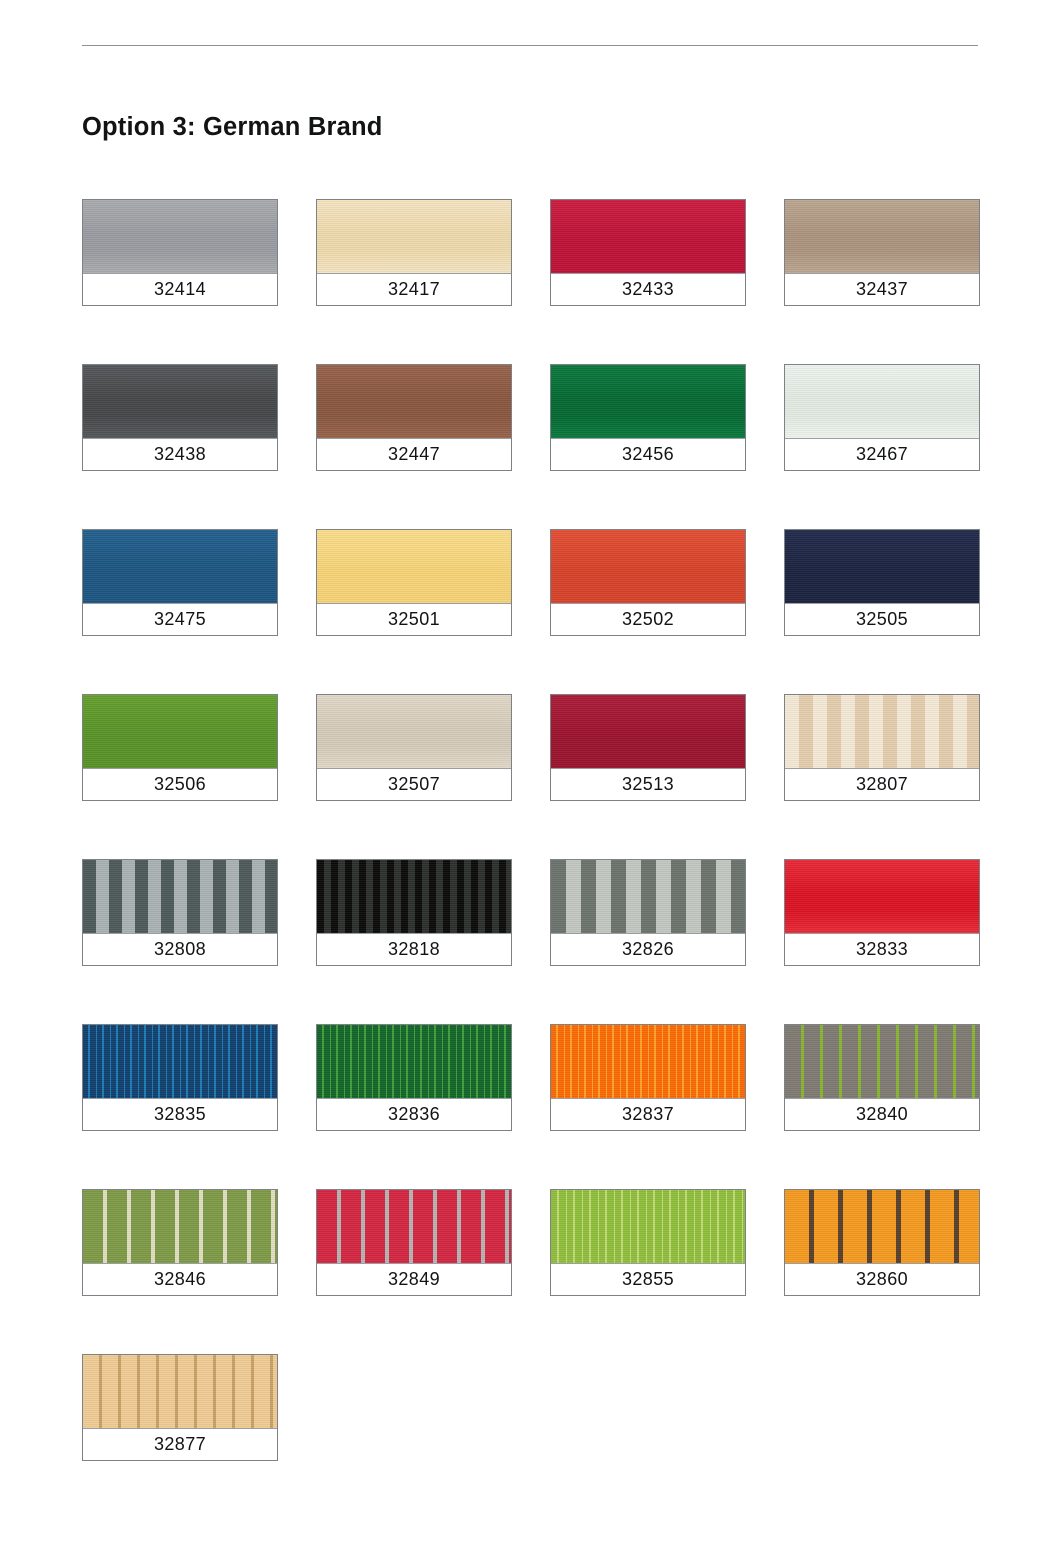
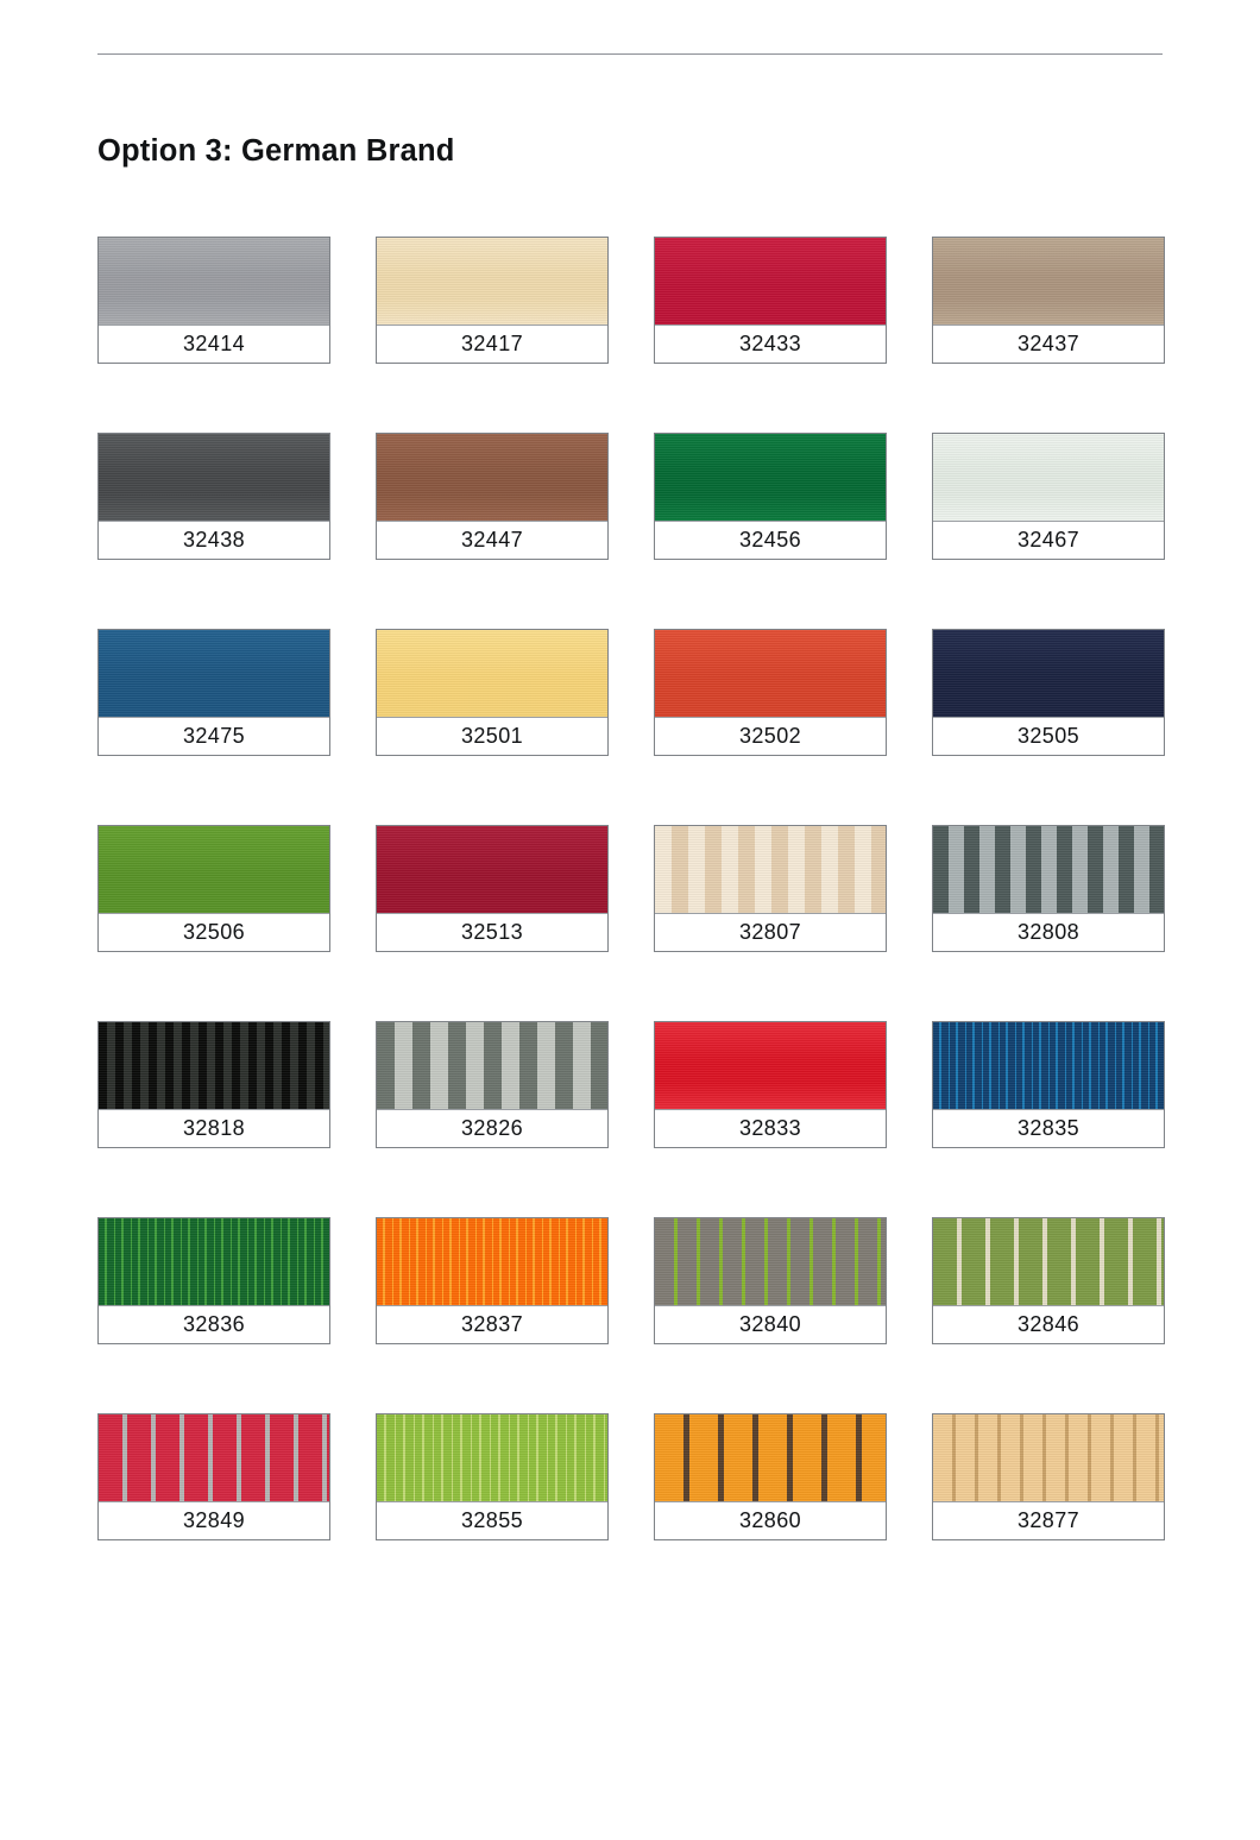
  Option 3: German Brand
  32414
  32417
  32433
  32437
  32438
  32447
  32456
  32467
  32475
  32501
  32502
  32505
  32506
- 32507
  32513
  32807
  32808
  32818
  32826
  32833
  32835
  32836
  32837
  32840
  32846
  32849
  32855
  32860
  32877
